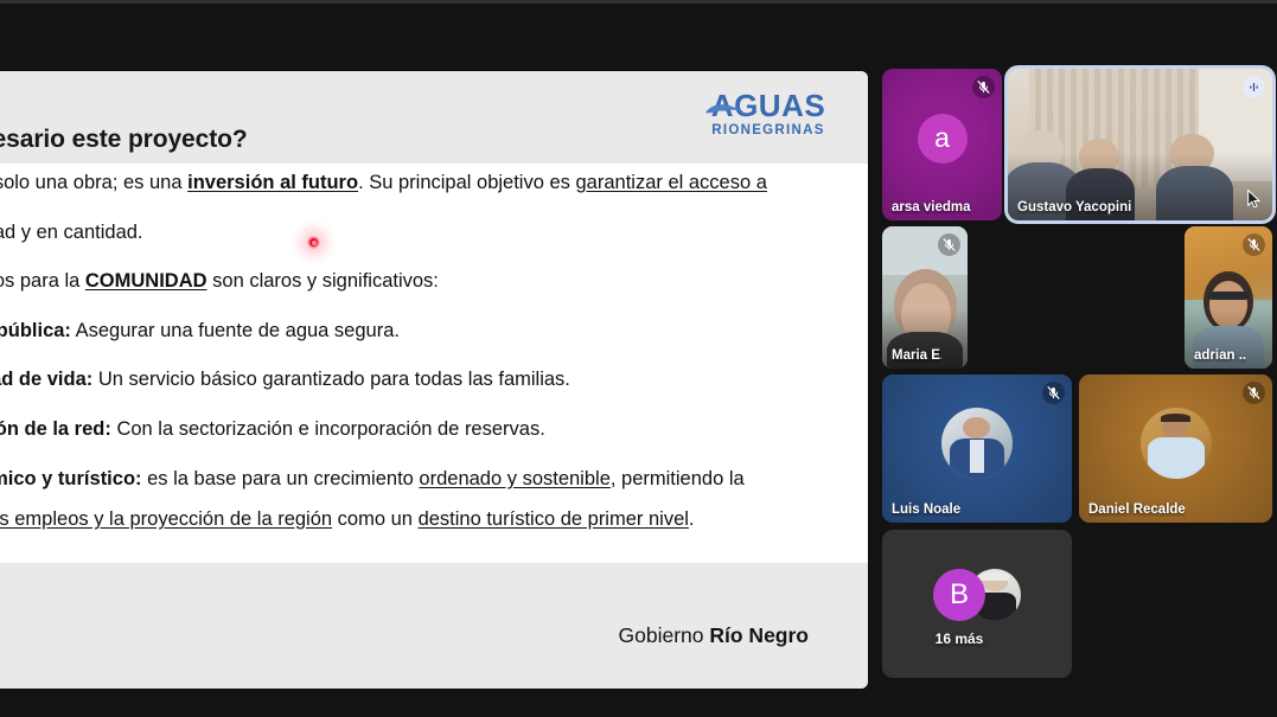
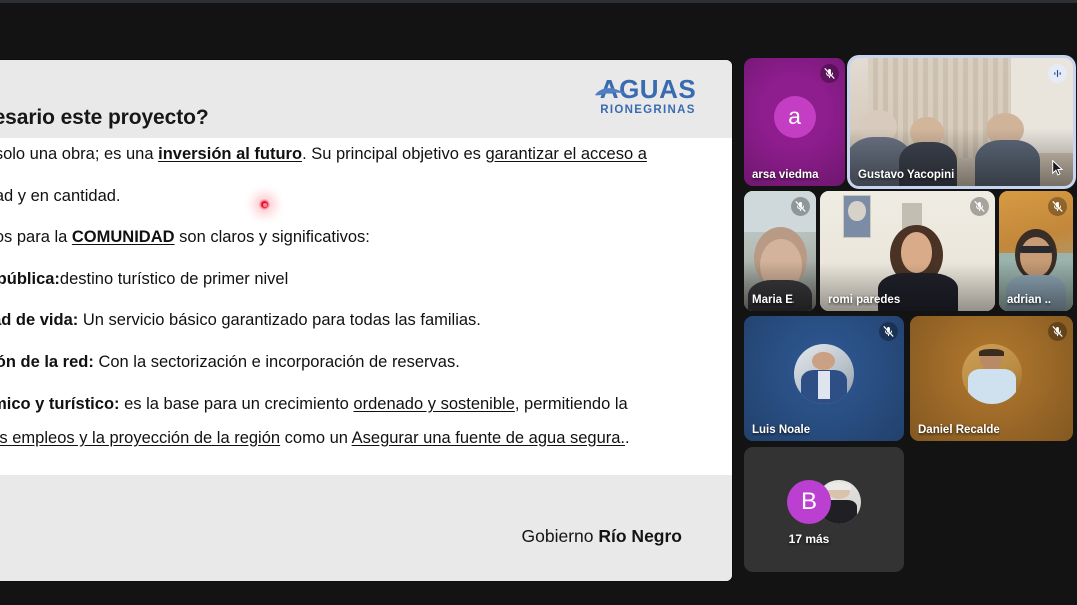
  sario este proyecto?
  GUAS
  RIONEGRINAS
  olo una obra; es una inversión al futuro. Su principal objetivo es garantizar el acceso a
  d y en cantidad.
  s para la COMUNIDAD son claros y significativos:
- pública: Asegurar una fuente de agua segura.
+ pública:destino turístico de primer nivel
  d de vida: Un servicio básico garantizado para todas las familias.
  ón de la red: Con la sectorización e incorporación de reservas.
  ico y turístico: es la base para un crecimiento ordenado y sostenible, permitiendo la
- s empleos y la proyección de la región como un destino turístico de primer nivel.
+ s empleos y la proyección de la región como un Asegurar una fuente de agua segura..
  Gobierno Río Negro
  a
  arsa viedma
  Gustavo Yacopini
+ romi paredes
  adrian ..
  Luis Noale
  Daniel Recalde
  B
- 16 más
+ 17 más
